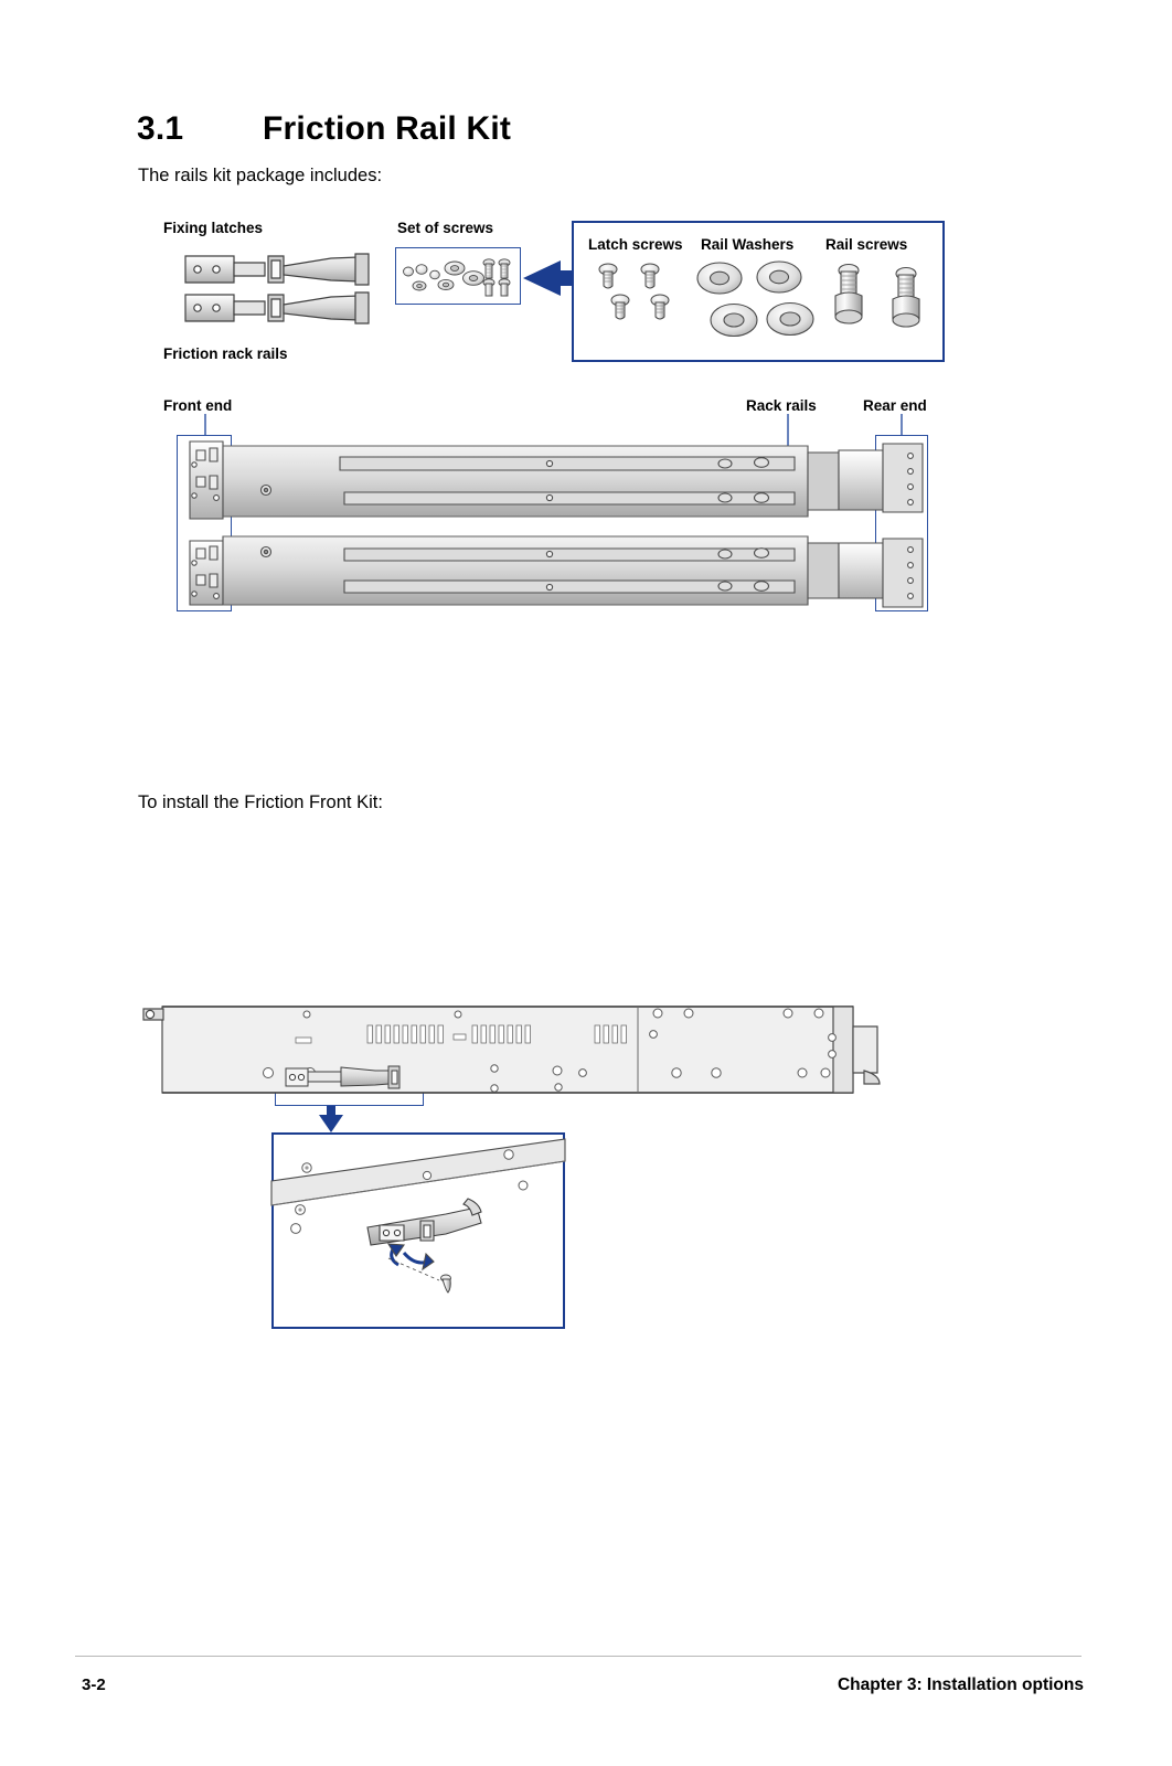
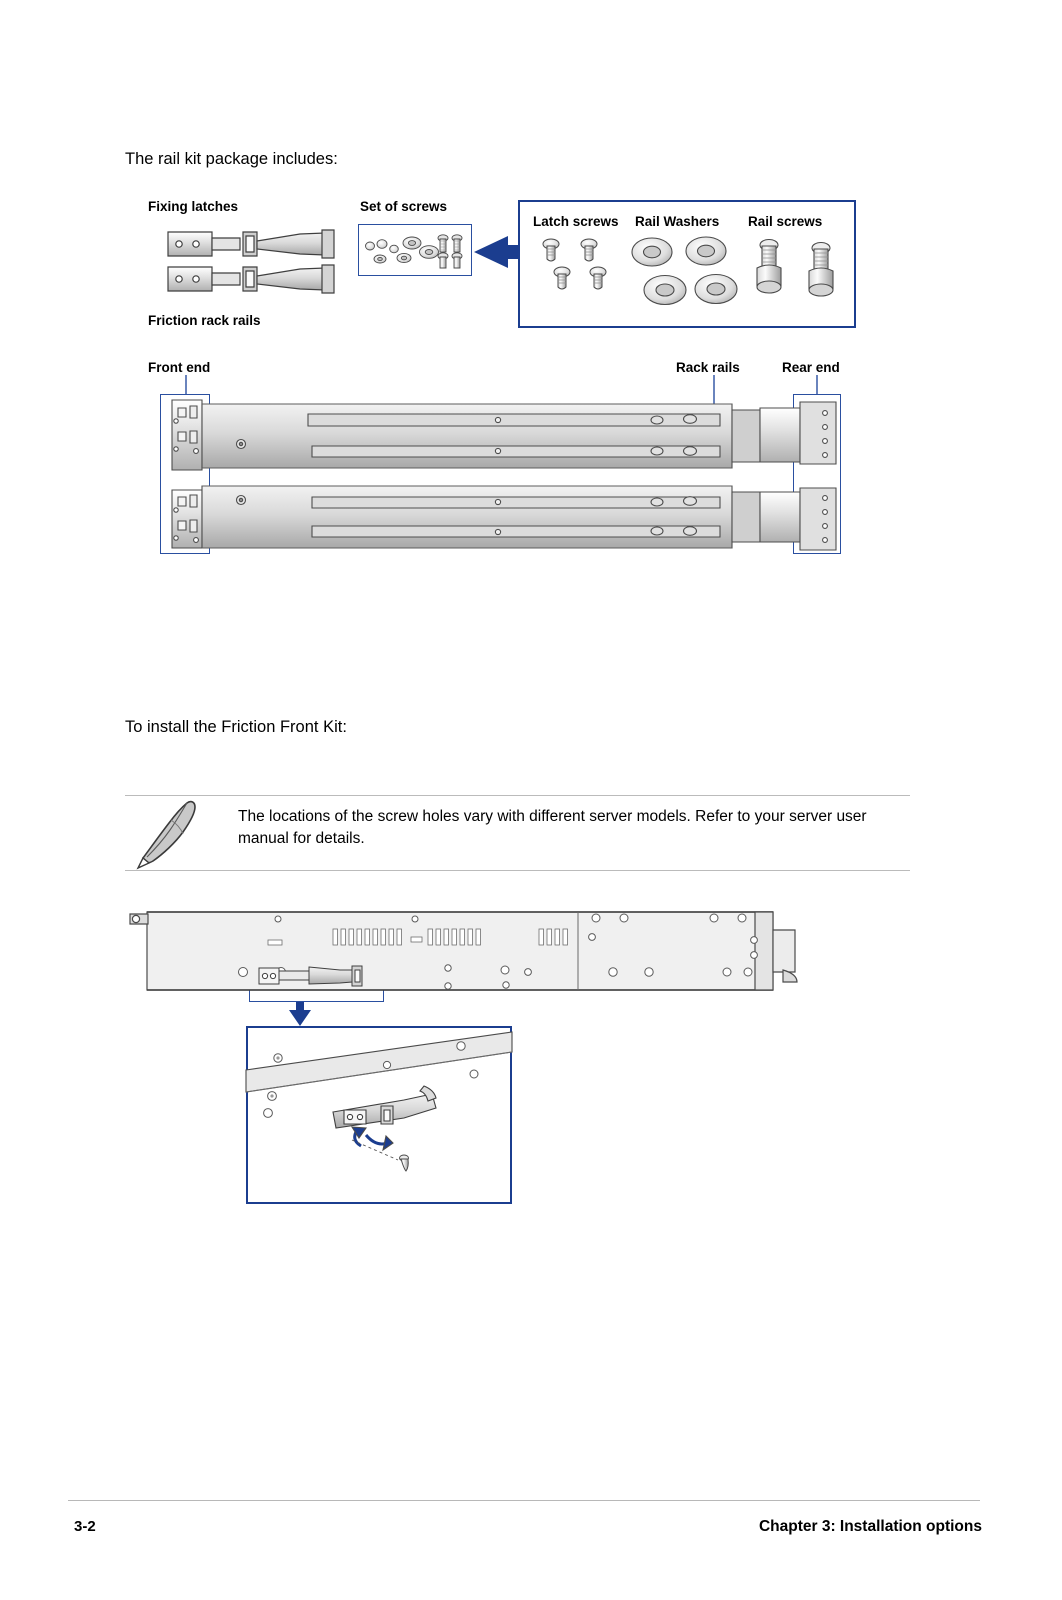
- 3.1 Friction Rail Kit
- The rails kit package includes:
+ The rail kit package includes:
  To install the Friction Front Kit:
+ The locations of the screw holes vary with different server models. Refer to your server user manual for details.
  Fixing latches
  Set of screws
  Friction rack rails
  Front end
  Rack rails
  Rear end
  Latch screws
  Rail Washers
  Rail screws
  3-2
  Chapter 3: Installation options
